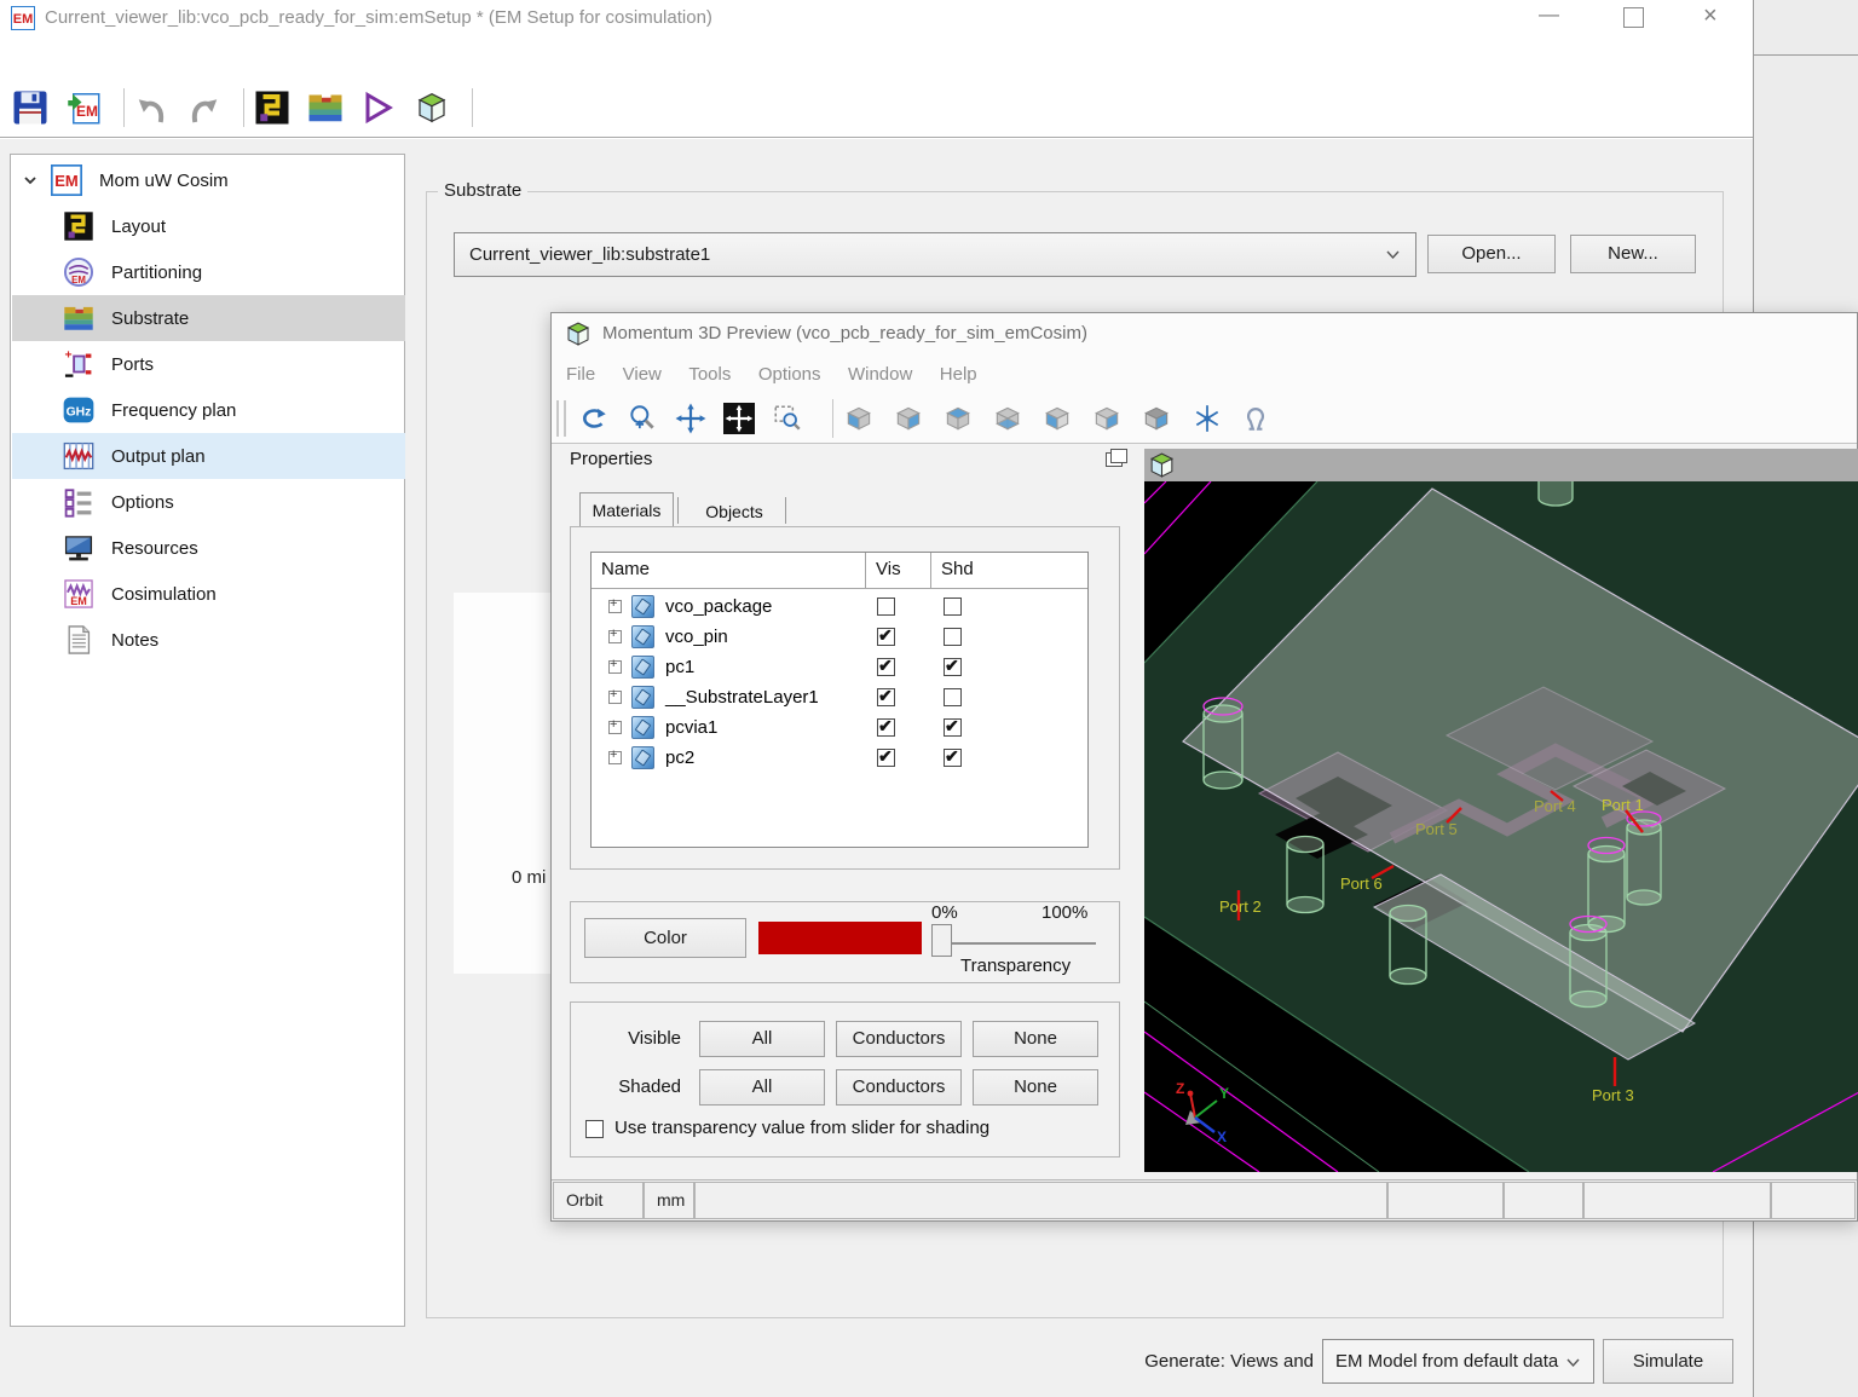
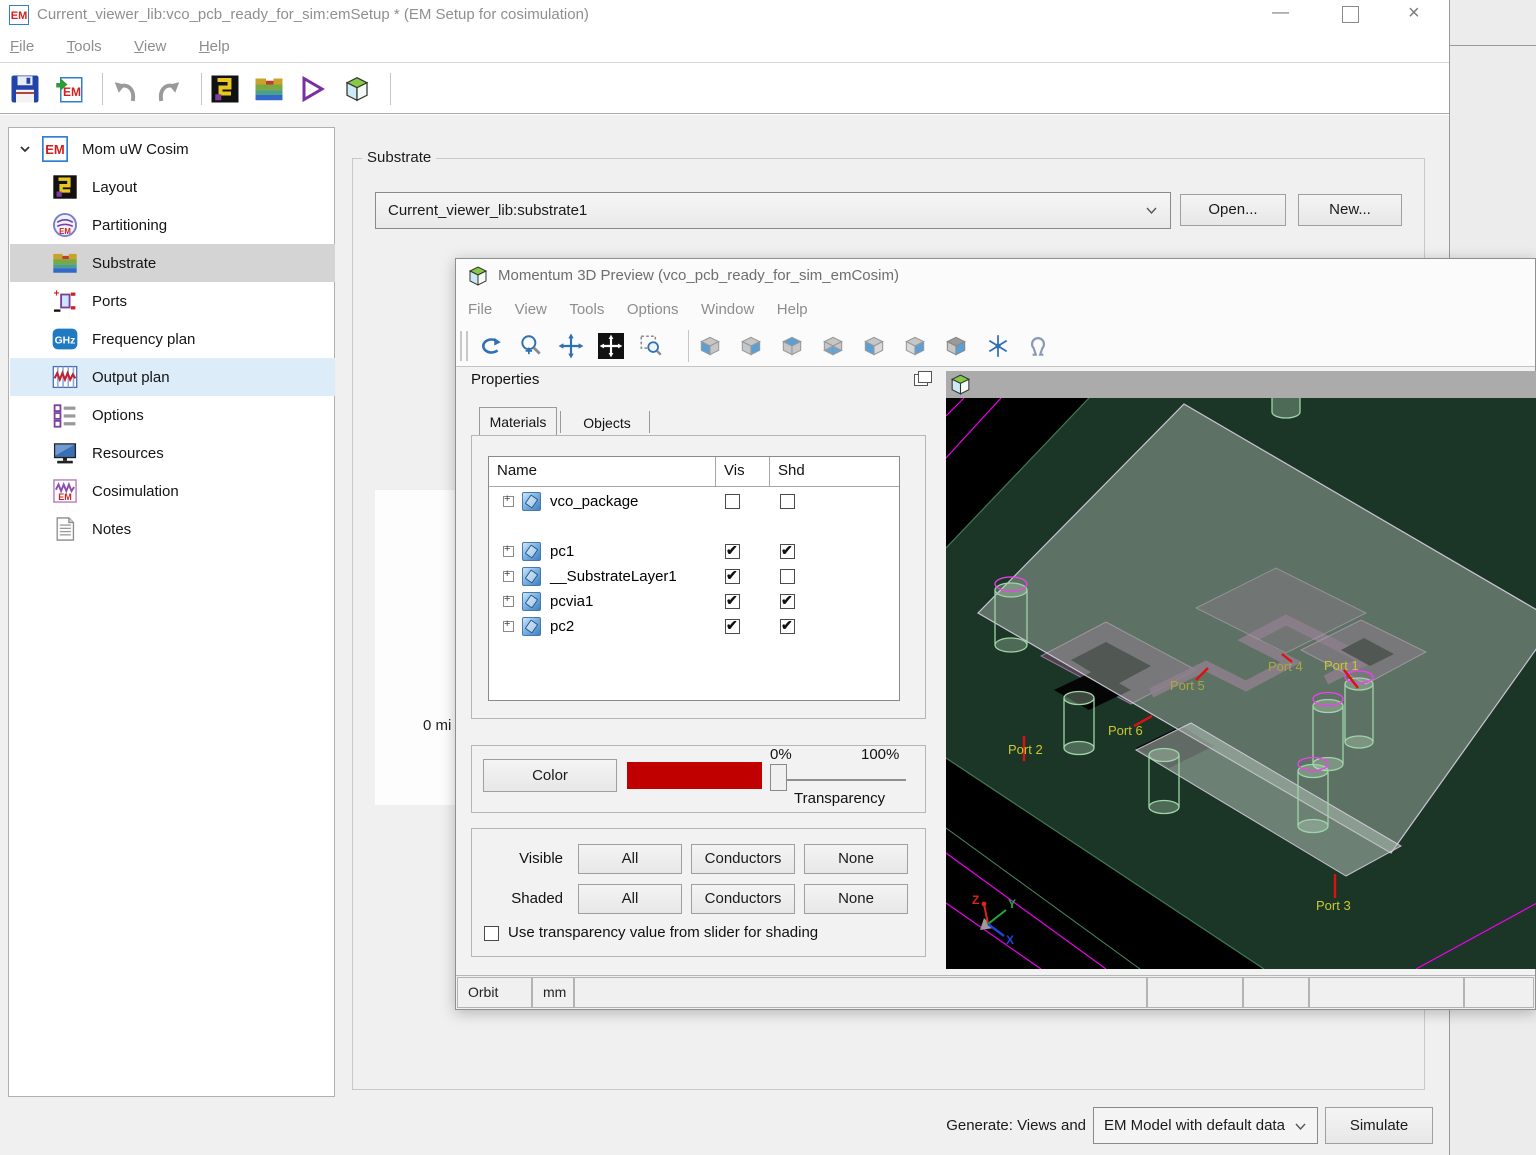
  EM
  Current_viewer_lib:vco_pcb_ready_for_sim:emSetup * (EM Setup for cosimulation)
  —
  ×
+ File Tools View Help
  EM
  EM
  Mom uW Cosim
  Layout
  EM
  Partitioning
  Substrate
  +
  Ports
  GHz
  Frequency plan
  Output plan
  Options
  Resources
  EM
  Cosimulation
  Notes
  Substrate
  Current_viewer_lib:substrate1
  Open...
  New...
  0 mi
  Generate: Views and
- EM Model from default data
+ EM Model with default data
  Simulate
  Momentum 3D Preview (vco_pcb_ready_for_sim_emCosim)
  File View Tools Options Window Help
  Properties
  Materials
  Objects
  Name
  Vis
  Shd
  vco_package
- vco_pin
  pc1
  __SubstrateLayer1
  pcvia1
  pc2
  Color
  0%
  100%
  Transparency
  Visible
  All
  Conductors
  None
  Shaded
  All
  Conductors
  None
  Use transparency value from slider for shading
  Port 1
  Port 2
  Port 3
  Port 4
  Port 5
  Port 6
  Z
  Y
  X
  Orbit
  mm
